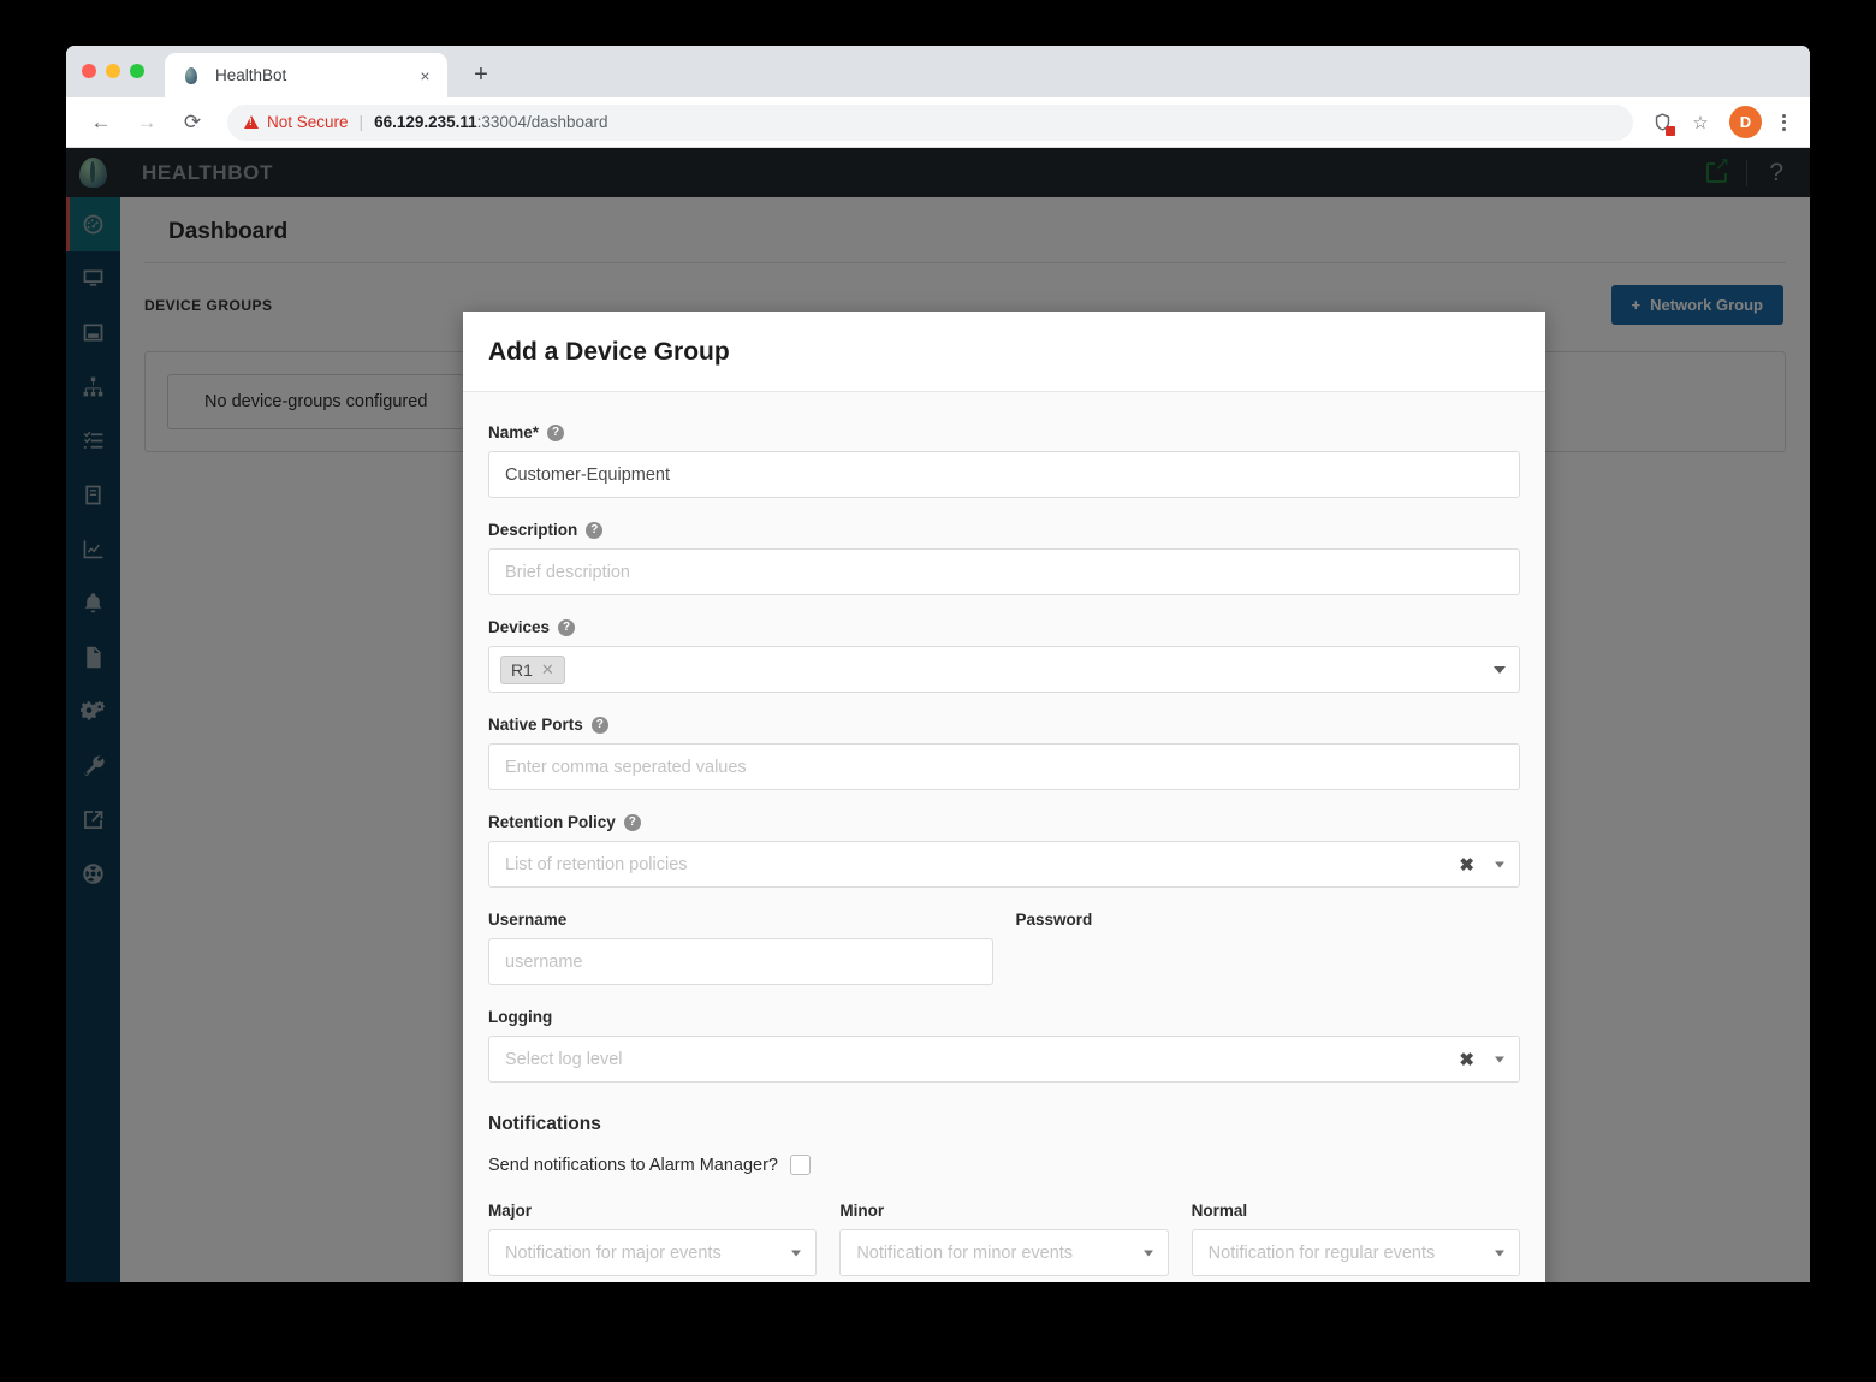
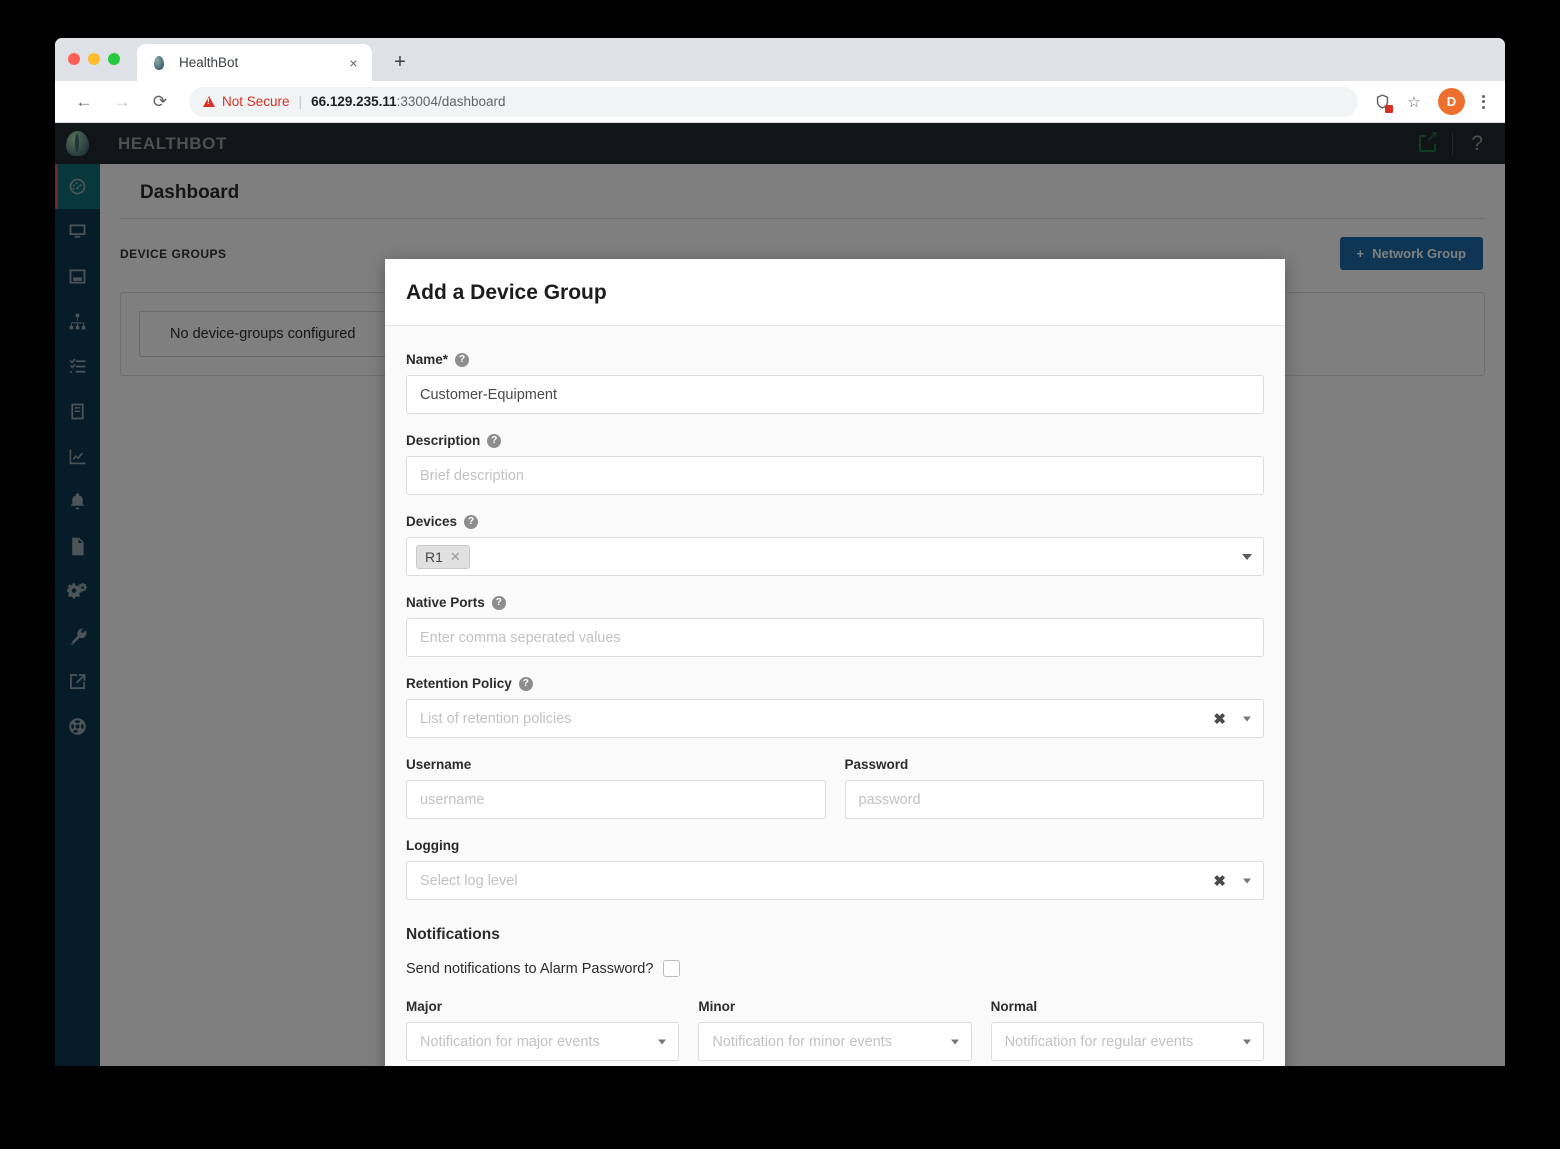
  HealthBot
  ×
  +
  ←
  →
  ⟳
  Not Secure
  |
  66.129.235.11
  :33004/dashboard
  ☆
  D
  HEALTHBOT
  ?
  Dashboard
  DEVICE GROUPS
  +
  Network Group
  No device-groups configured
  Add a Device Group
  Name*
  ?
  Customer-Equipment
  Description
  ?
  Brief description
  Devices
  ?
  R1
  ✕
  Native Ports
  ?
  Enter comma seperated values
  Retention Policy
  ?
  List of retention policies
  ✖
  Username
  username
  Password
+ password
  Logging
  Select log level
  ✖
  Notifications
- Send notifications to Alarm Manager?
+ Send notifications to Alarm Password?
  Major
  Notification for major events
  Minor
  Notification for minor events
  Normal
  Notification for regular events
